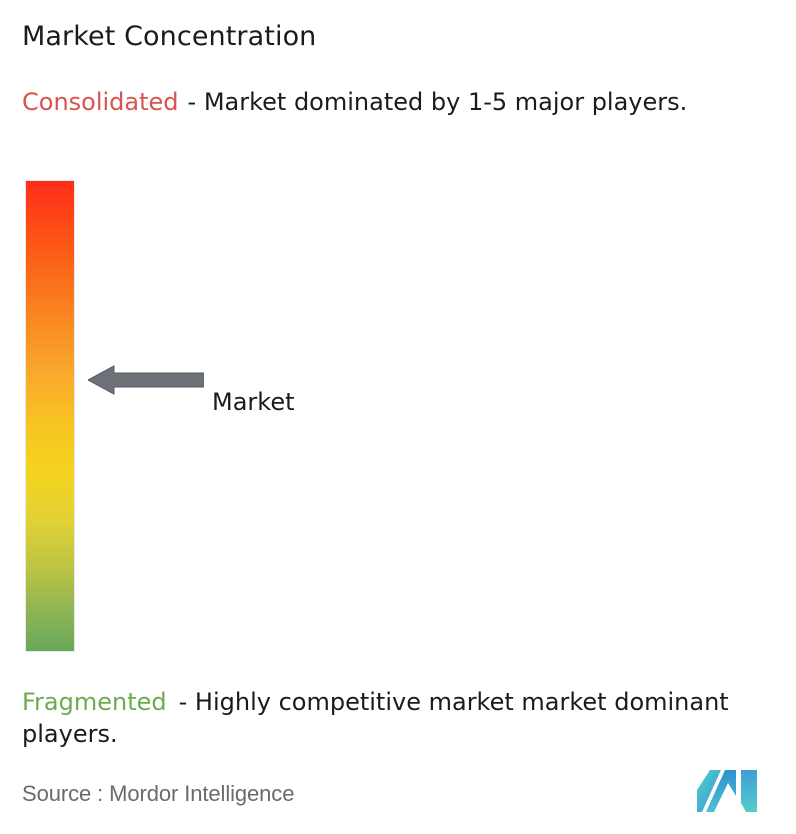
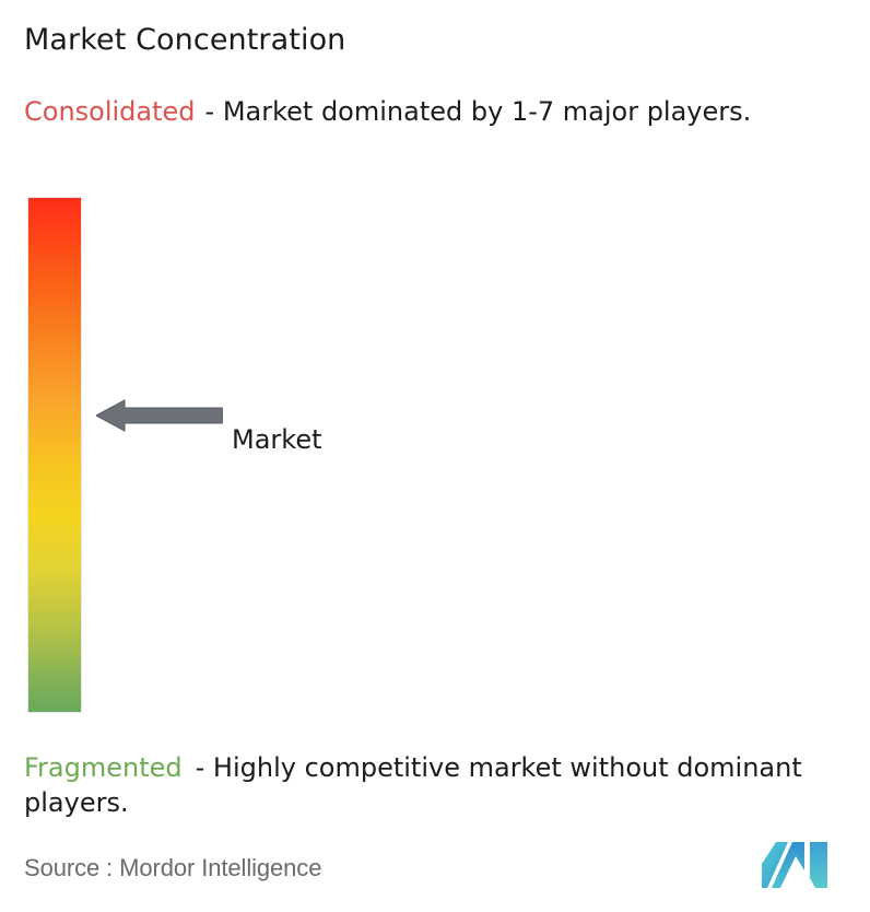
  Market Concentration
- Consolidated - Market dominated by 1-5 major players.
+ Consolidated - Market dominated by 1-7 major players.
  Market
- Fragmented - Highly competitive market market dominant players.
+ Fragmented - Highly competitive market without dominant players.
  Source : Mordor Intelligence
